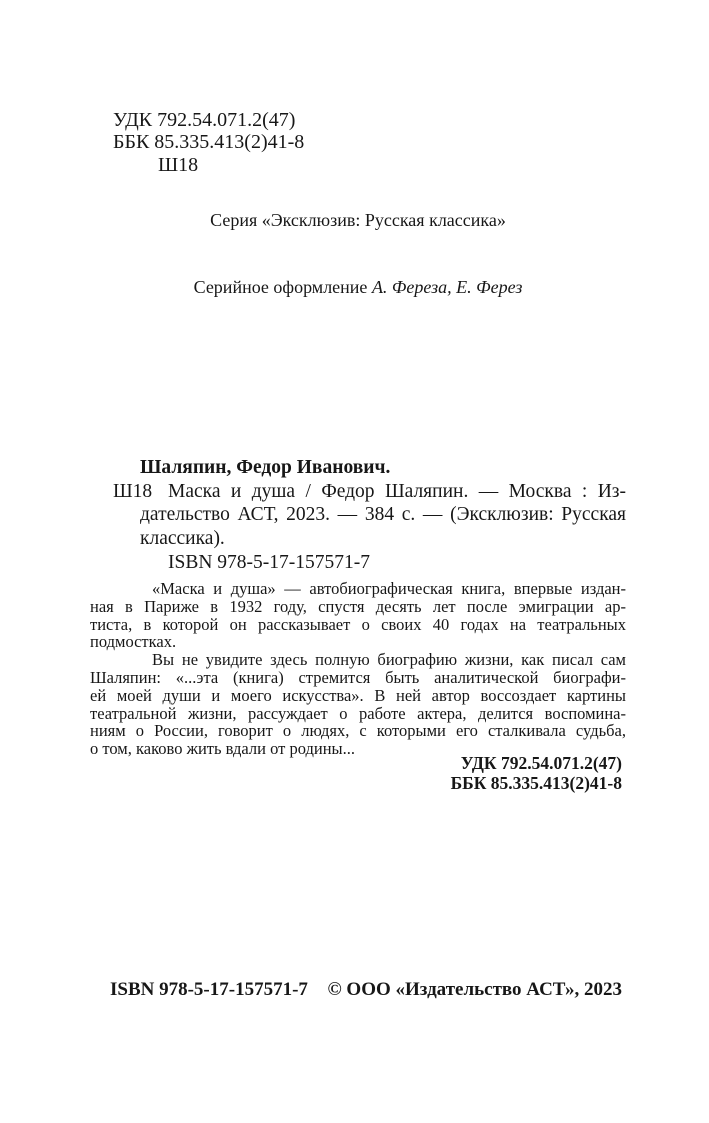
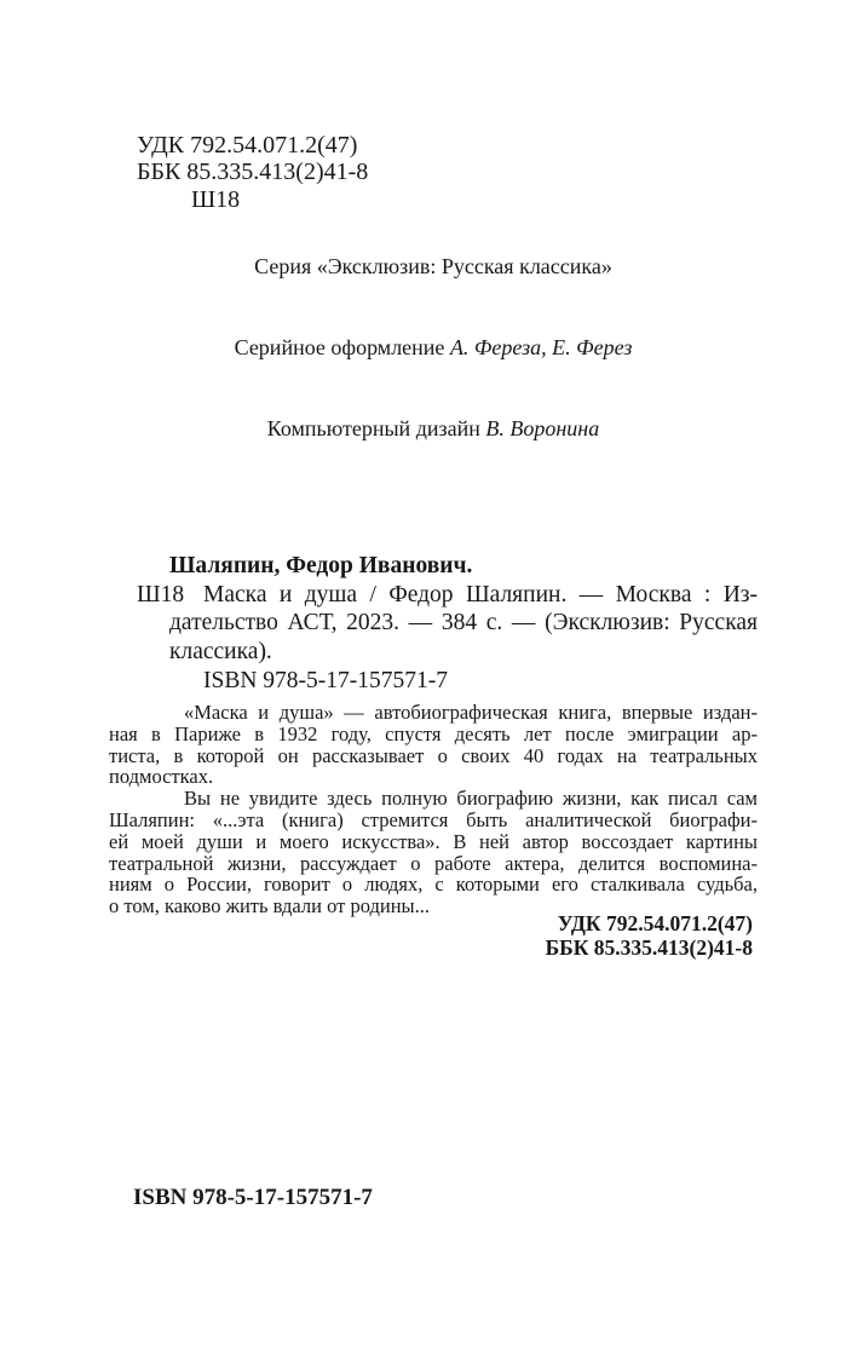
  УДК 792.54.071.2(47)
  ББК 85.335.413(2)41-8
  Ш18
  Серия «Эксклюзив: Русская классика»
  Серийное оформление А. Фереза, Е. Ферез
+ Компьютерный дизайн В. Воронина
  Шаляпин, Федор Иванович.
  Ш18
  Маска и душа / Федор Шаляпин. — Москва : Из-
  дательство АСТ, 2023. — 384 с. — (Эксклюзив: Русская
  классика).
  ISBN 978-5-17-157571-7
  «Маска и душа» — автобиографическая книга, впервые издан-
  ная в Париже в 1932 году, спустя десять лет после эмиграции ар-
  тиста, в которой он рассказывает о своих 40 годах на театральных
  подмостках.
  Вы не увидите здесь полную биографию жизни, как писал сам
  Шаляпин: «...эта (книга) стремится быть аналитической биографи-
  ей моей души и моего искусства». В ней автор воссоздает картины
  театральной жизни, рассуждает о работе актера, делится воспомина-
  ниям о России, говорит о людях, с которыми его сталкивала судьба,
  о том, каково жить вдали от родины...
  УДК 792.54.071.2(47)
  ББК 85.335.413(2)41-8
  ISBN 978-5-17-157571-7
- © ООО «Издательство АСТ», 2023
